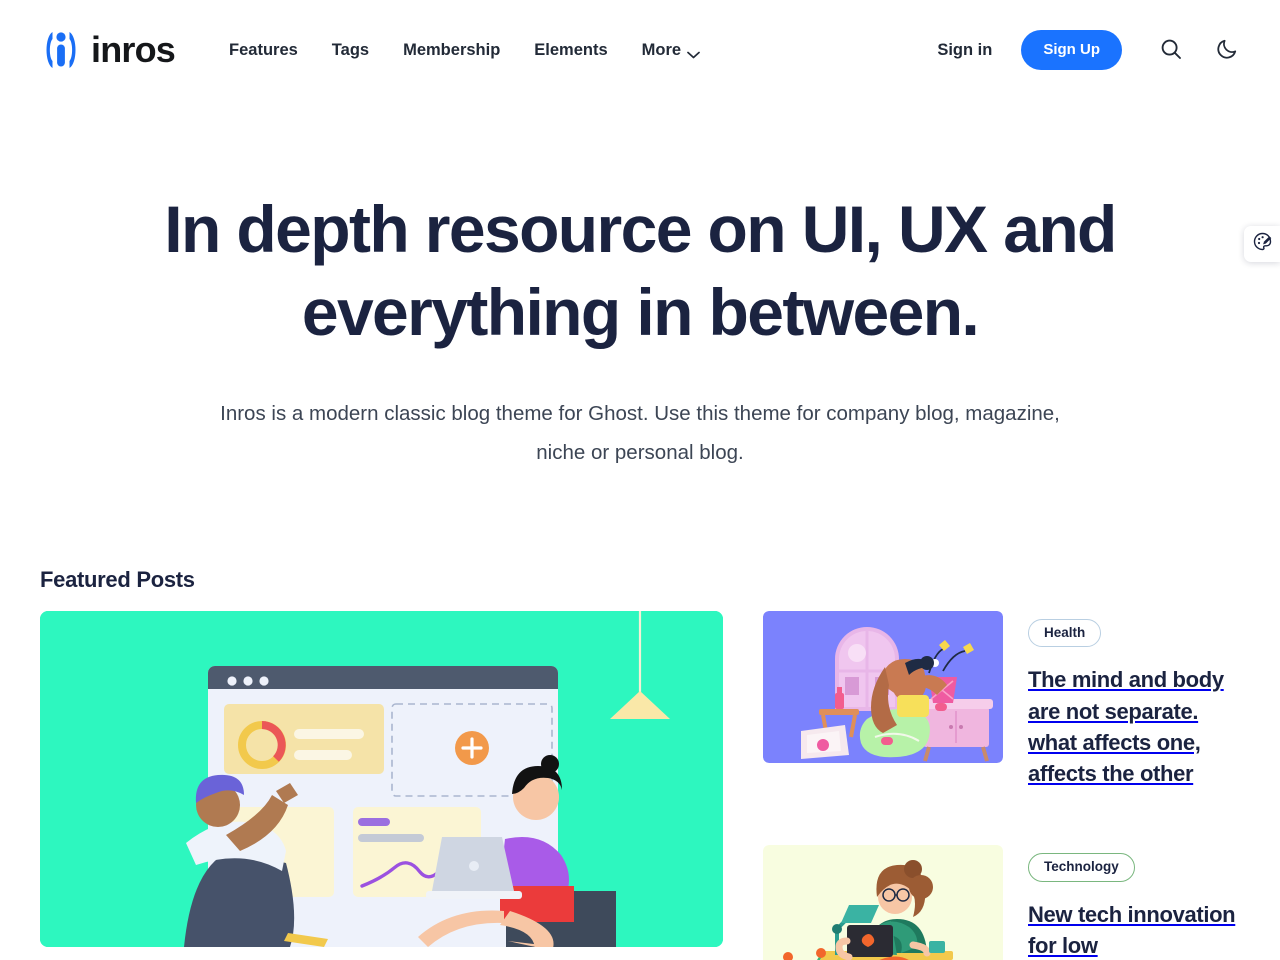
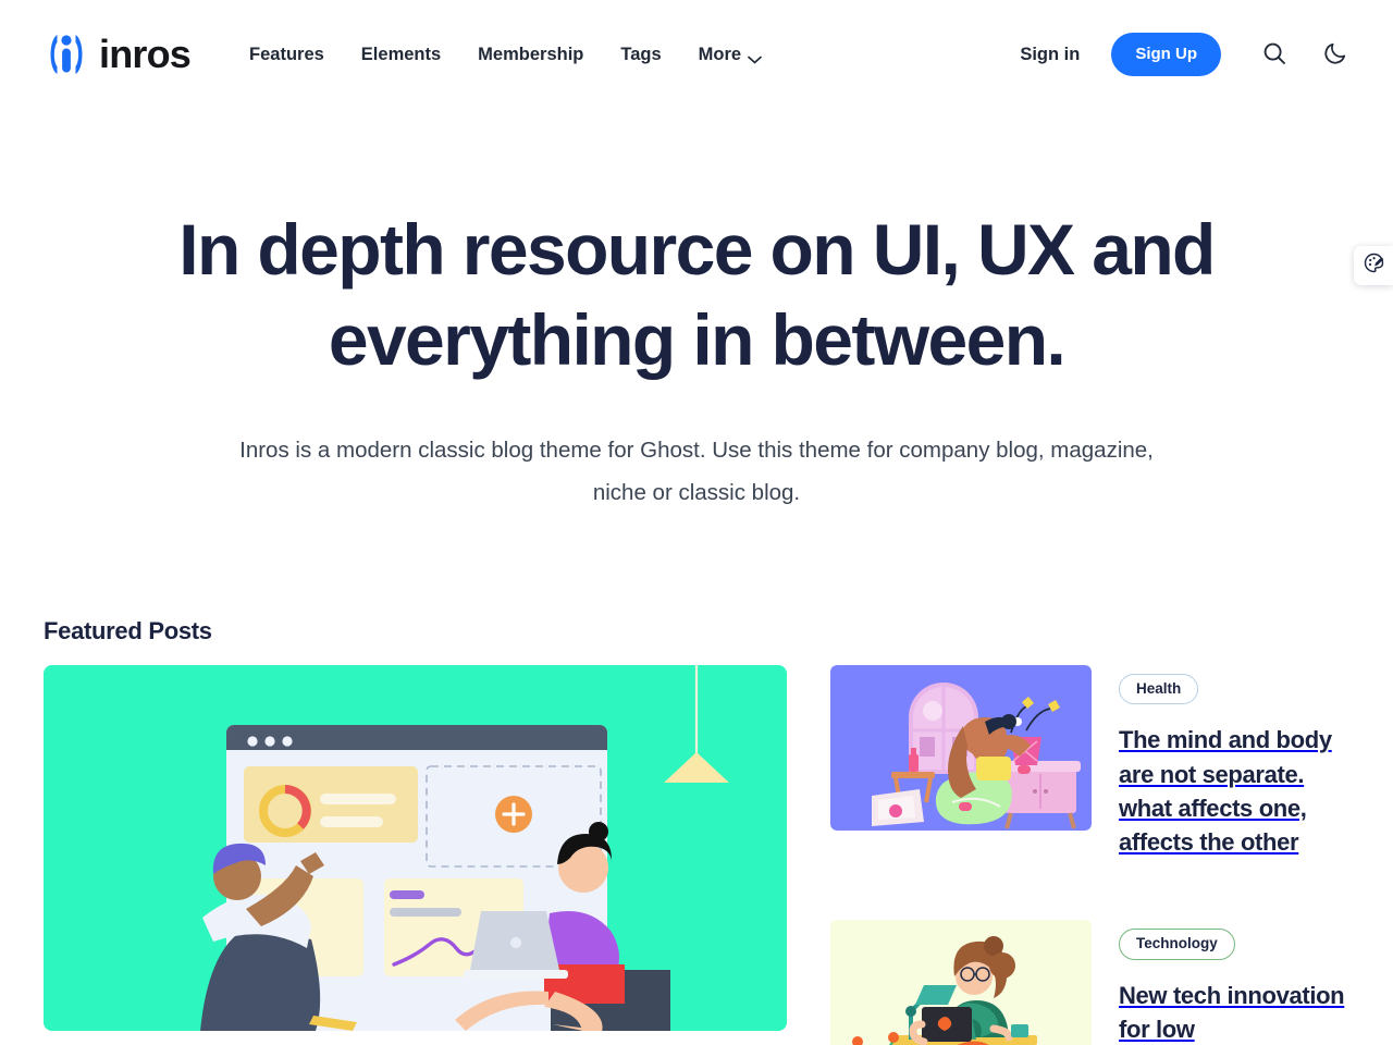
  inros
  Features
- Tags
+ Elements
  Membership
- Elements
+ Tags
  More
  Sign in
  Sign Up
  In depth resource on UI, UX and everything in between.
- Inros is a modern classic blog theme for Ghost. Use this theme for company blog, magazine, niche or personal blog.
+ Inros is a modern classic blog theme for Ghost. Use this theme for company blog, magazine, niche or classic blog.
  Featured Posts
  Health
  The mind and body are not separate. what affects one, affects the other
  Technology
  New tech innovation for low
